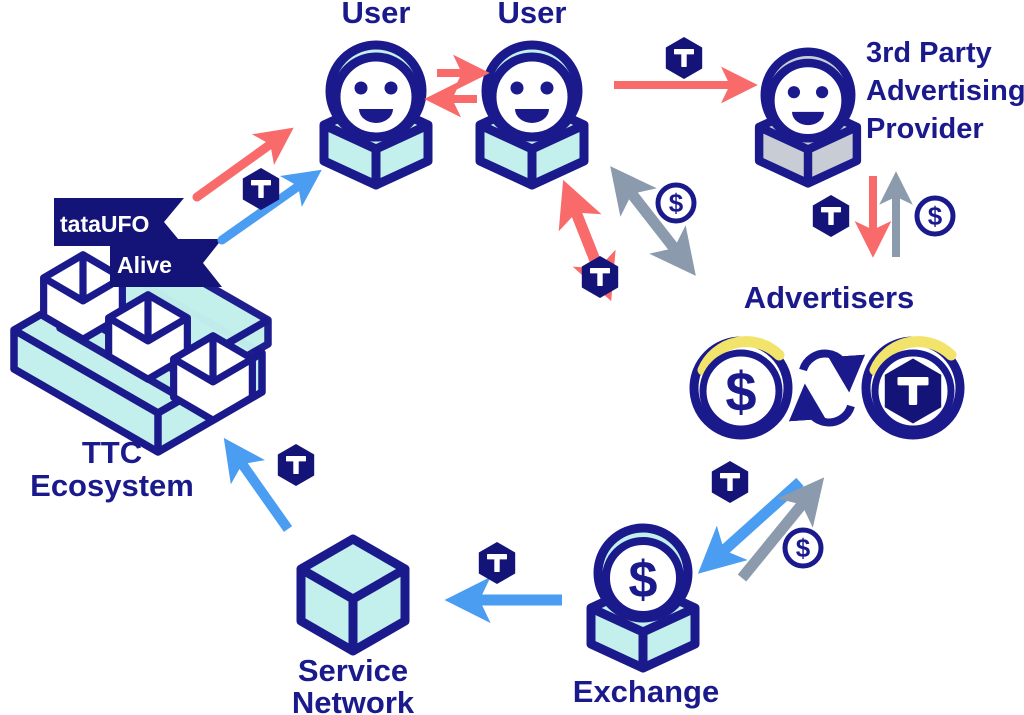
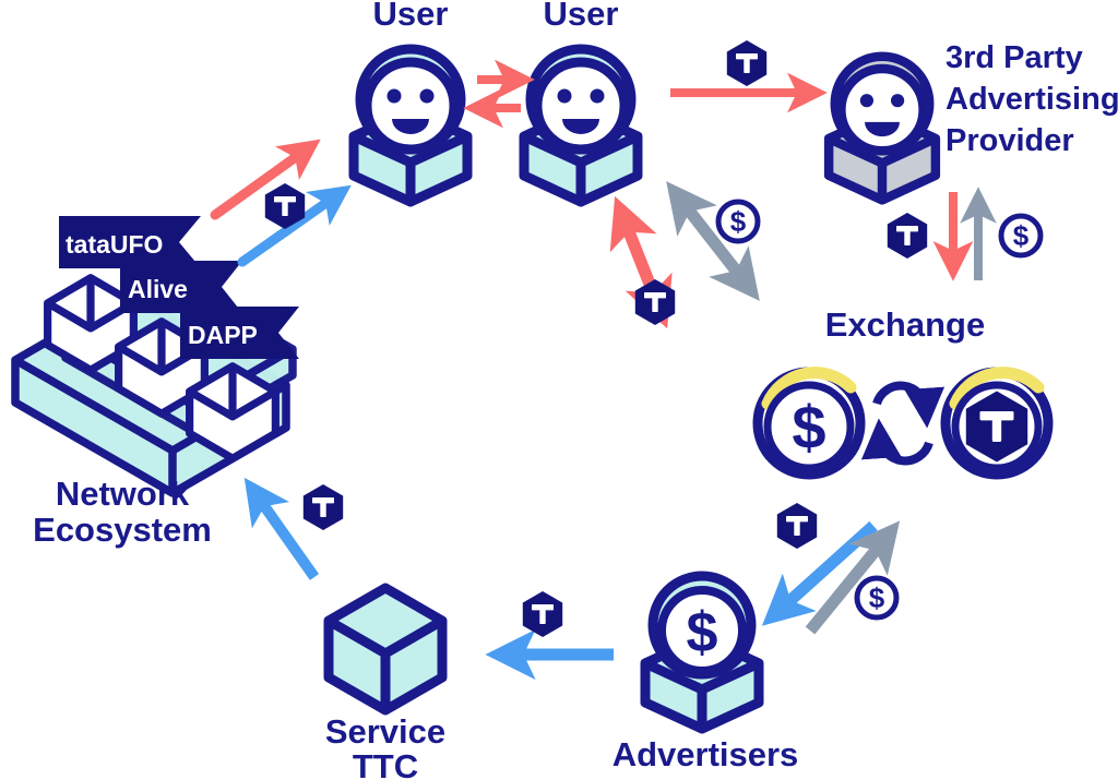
  tataUFO
  Alive
+ DAPP
- TTC
+ Network
  Ecosystem
  User
  User
  3rd Party
  Advertising
  Provider
- Advertisers
+ Exchange
  $
  $
- Exchange
+ Advertisers
  Service
- Network
+ TTC
